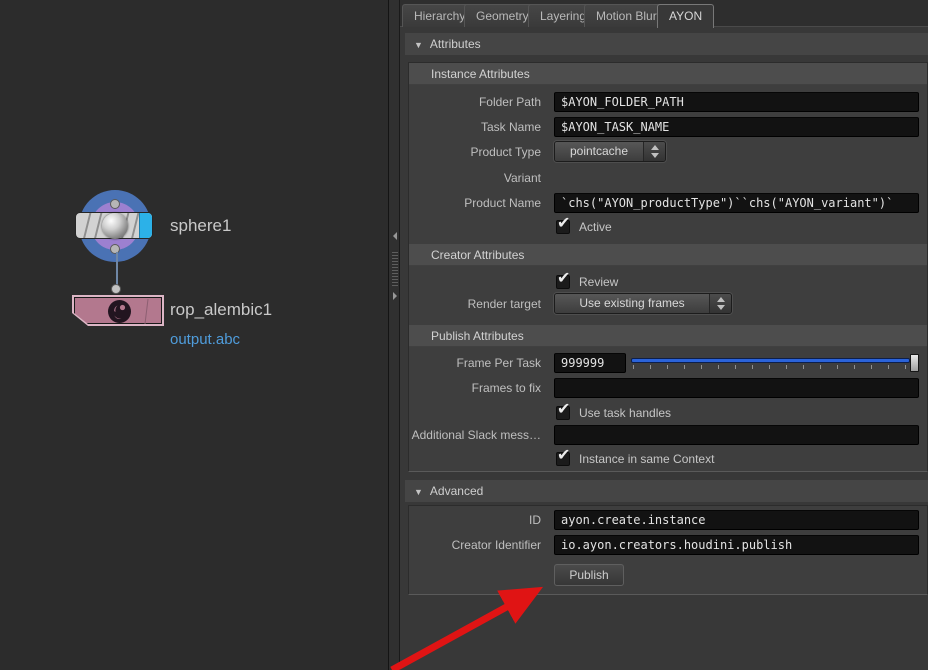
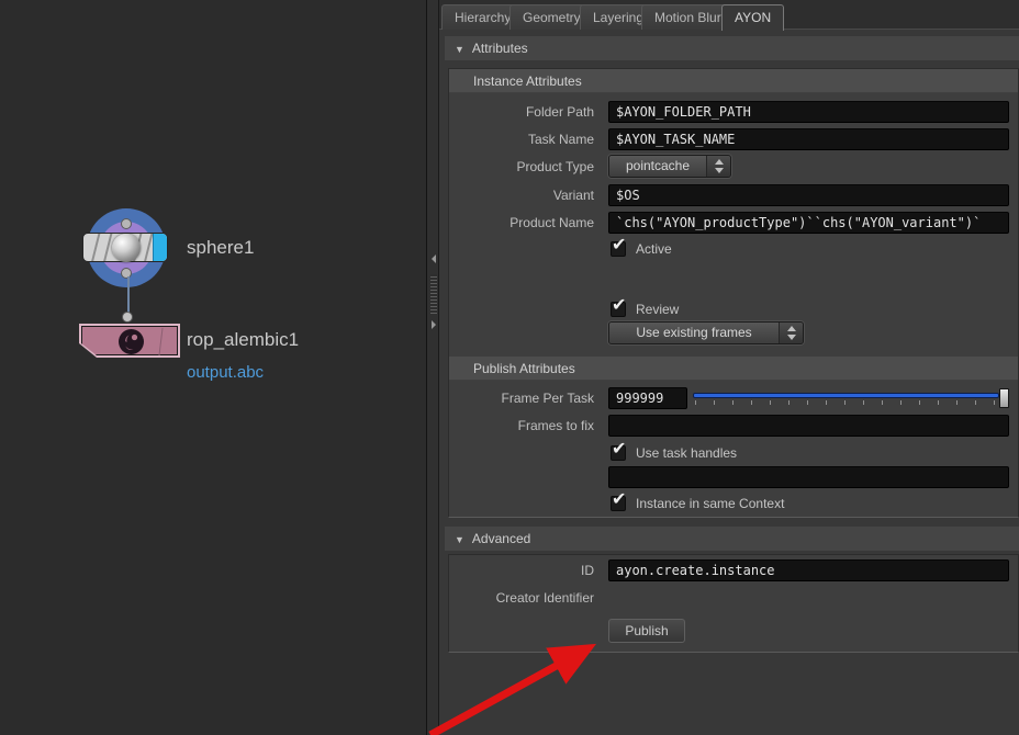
  sphere1
  rop_alembic1
  output.abc
  Hierarchy
  Geometry
  Layering
  Motion Blur
  AYON
  ▼ Attributes
  Instance Attributes
  Folder Path
  $AYON_FOLDER_PATH
  Task Name
  $AYON_TASK_NAME
  Product Type
  pointcache
  Variant
+ $OS
  Product Name
  `chs("AYON_productType")``chs("AYON_variant")`
  ✔
  Active
- Creator Attributes
  ✔
  Review
- Render target
  Use existing frames
  Publish Attributes
  Frame Per Task
  999999
  Frames to fix
  ✔
  Use task handles
- Additional Slack mess…
  ✔
  Instance in same Context
  ▼ Advanced
  ID
  ayon.create.instance
  Creator Identifier
- io.ayon.creators.houdini.publish
  Publish
